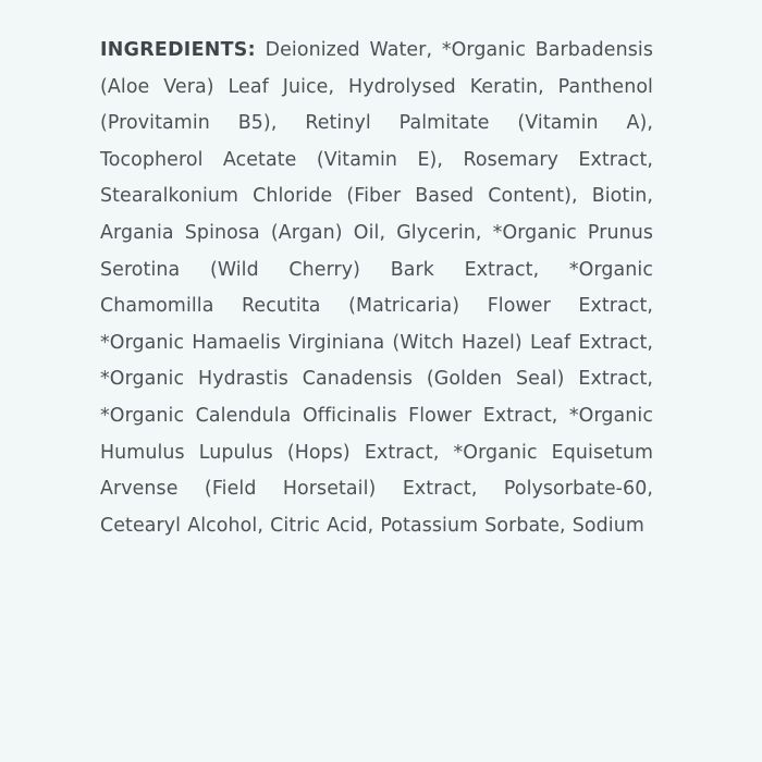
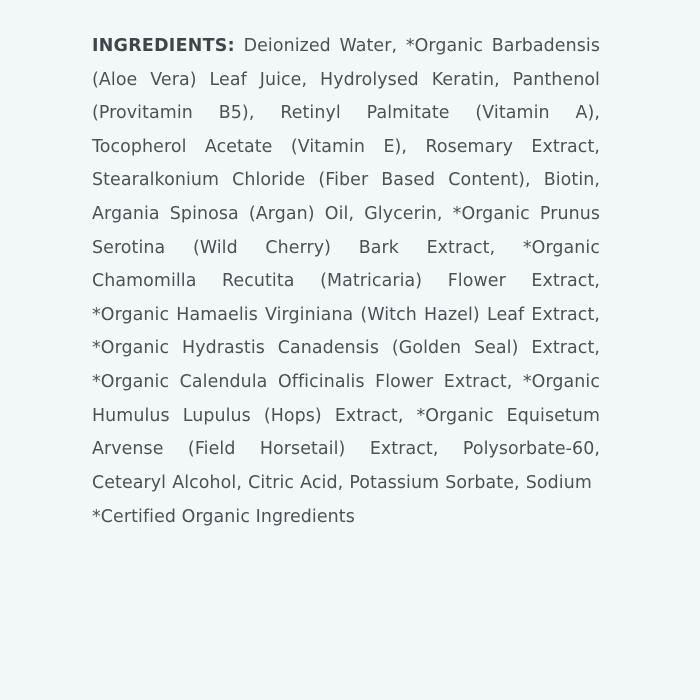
  INGREDIENTS: Deionized Water, *Organic Barbadensis (Aloe Vera) Leaf Juice, Hydrolysed Keratin, Panthenol (Provitamin B5), Retinyl Palmitate (Vitamin A), Tocopherol Acetate (Vitamin E), Rosemary Extract, Stearalkonium Chloride (Fiber Based Content), Biotin, Argania Spinosa (Argan) Oil, Glycerin, *Organic Prunus Serotina (Wild Cherry) Bark Extract, *Organic Chamomilla Recutita (Matricaria) Flower Extract, *Organic Hamaelis Virginiana (Witch Hazel) Leaf Extract, *Organic Hydrastis Canadensis (Golden Seal) Extract, *Organic Calendula Officinalis Flower Extract, *Organic Humulus Lupulus (Hops) Extract, *Organic Equisetum Arvense (Field Horsetail) Extract, Polysorbate-60, Cetearyl Alcohol, Citric Acid, Potassium Sorbate, Sodium
+ *Certified Organic Ingredients
